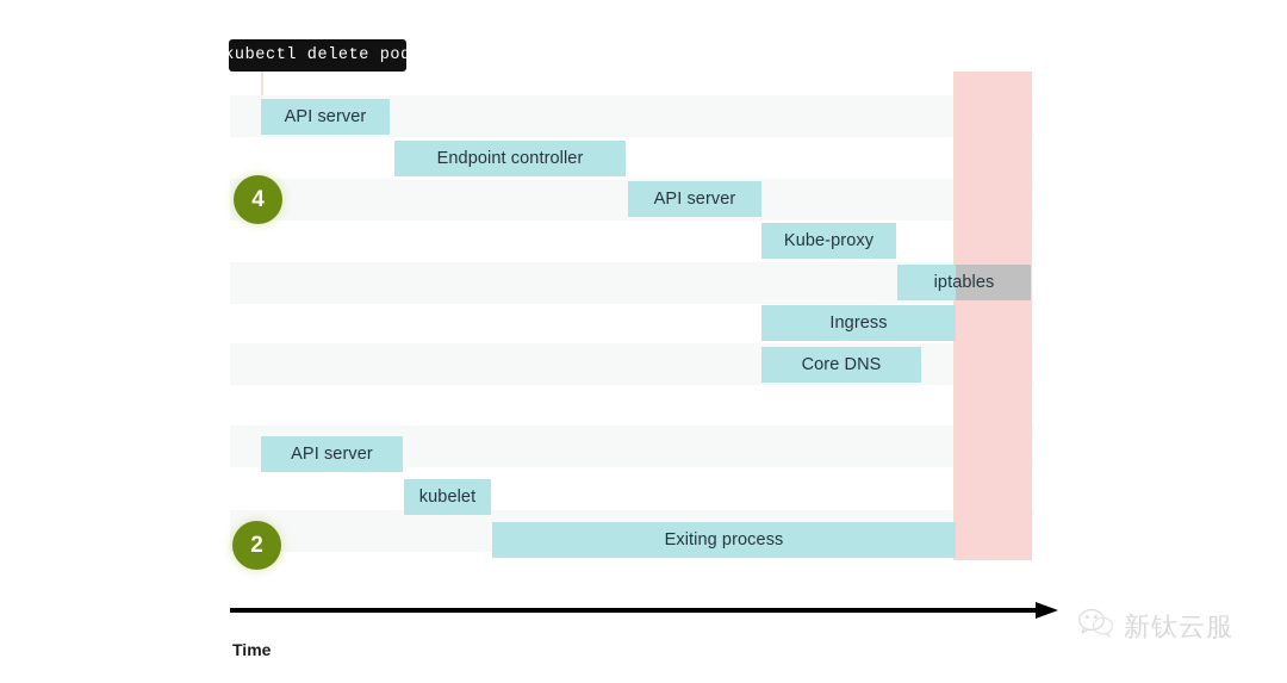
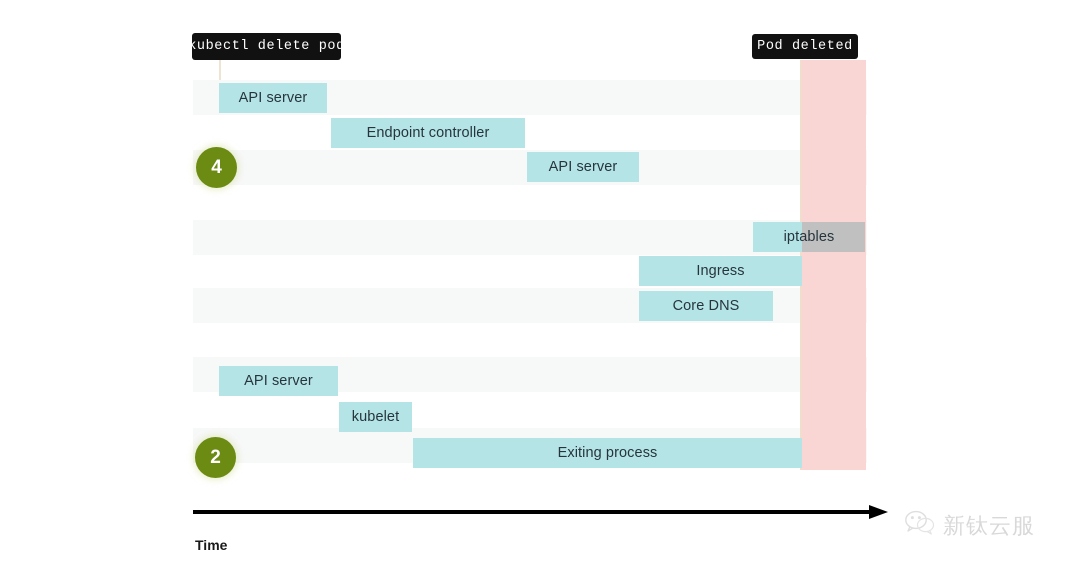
  kubectl delete pod
+ Pod deleted
  API server
  Endpoint controller
  API server
- Kube-proxy
  iptables
  Ingress
  Core DNS
  API server
  kubelet
  Exiting process
  4
  2
  Time
  新钛云服
